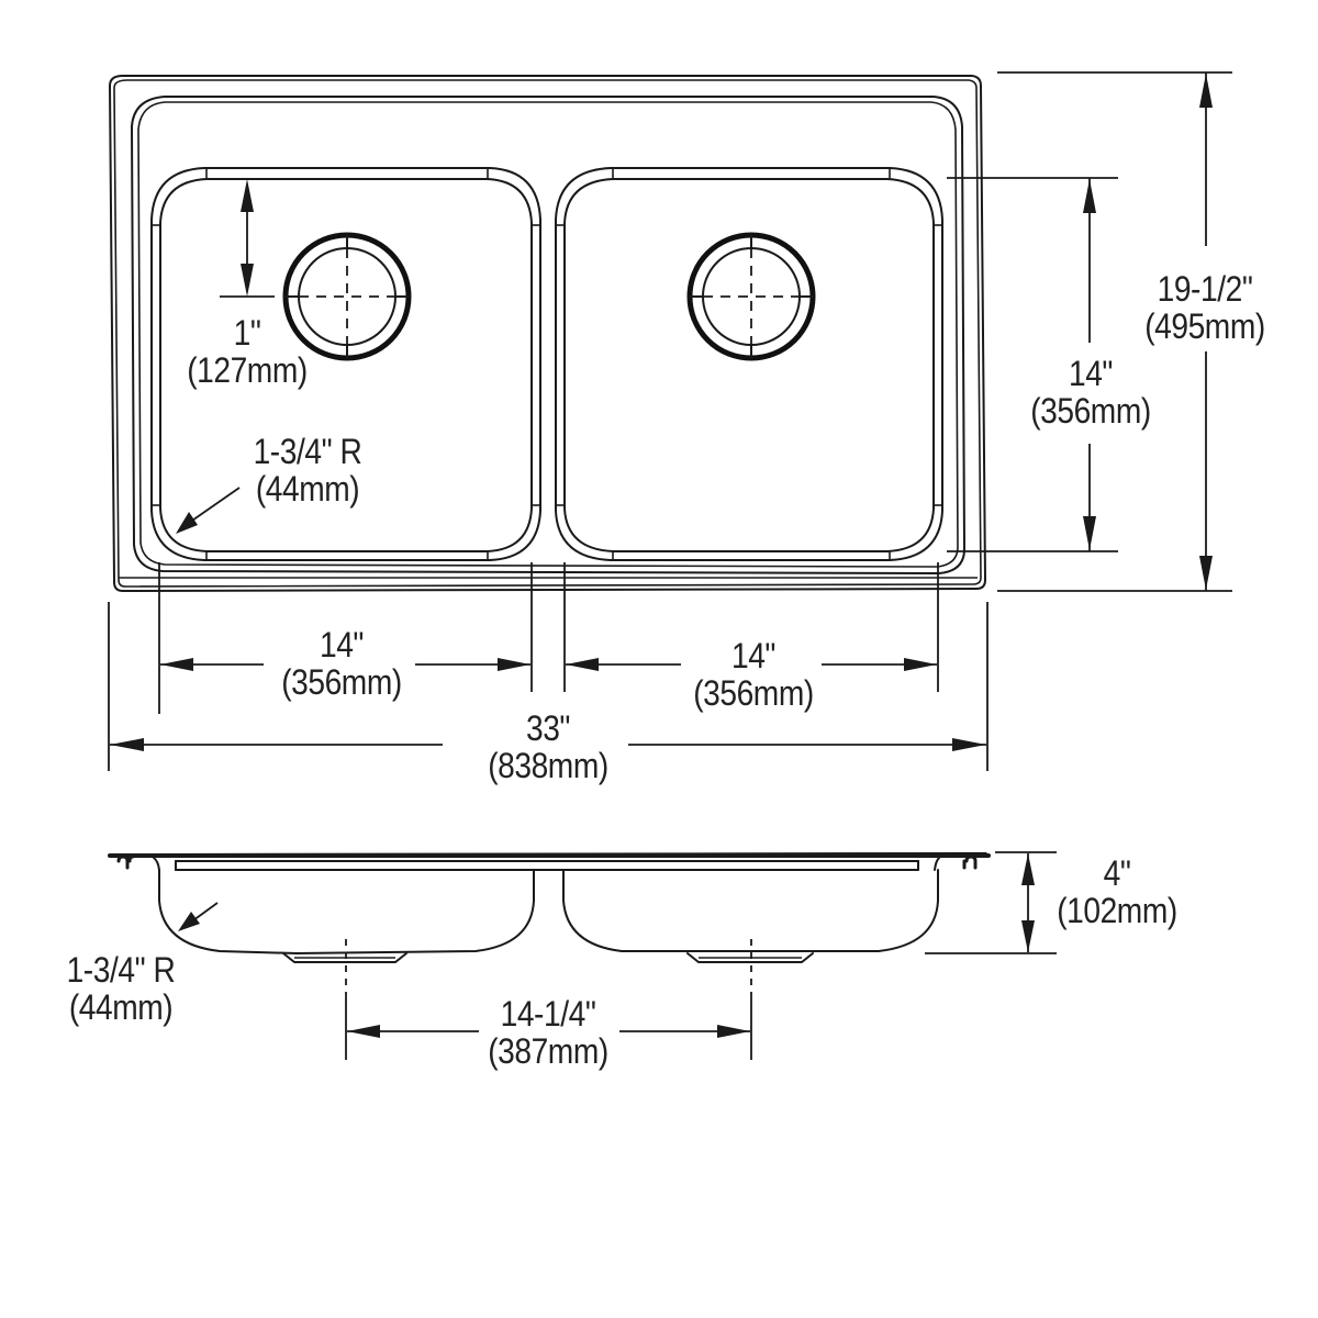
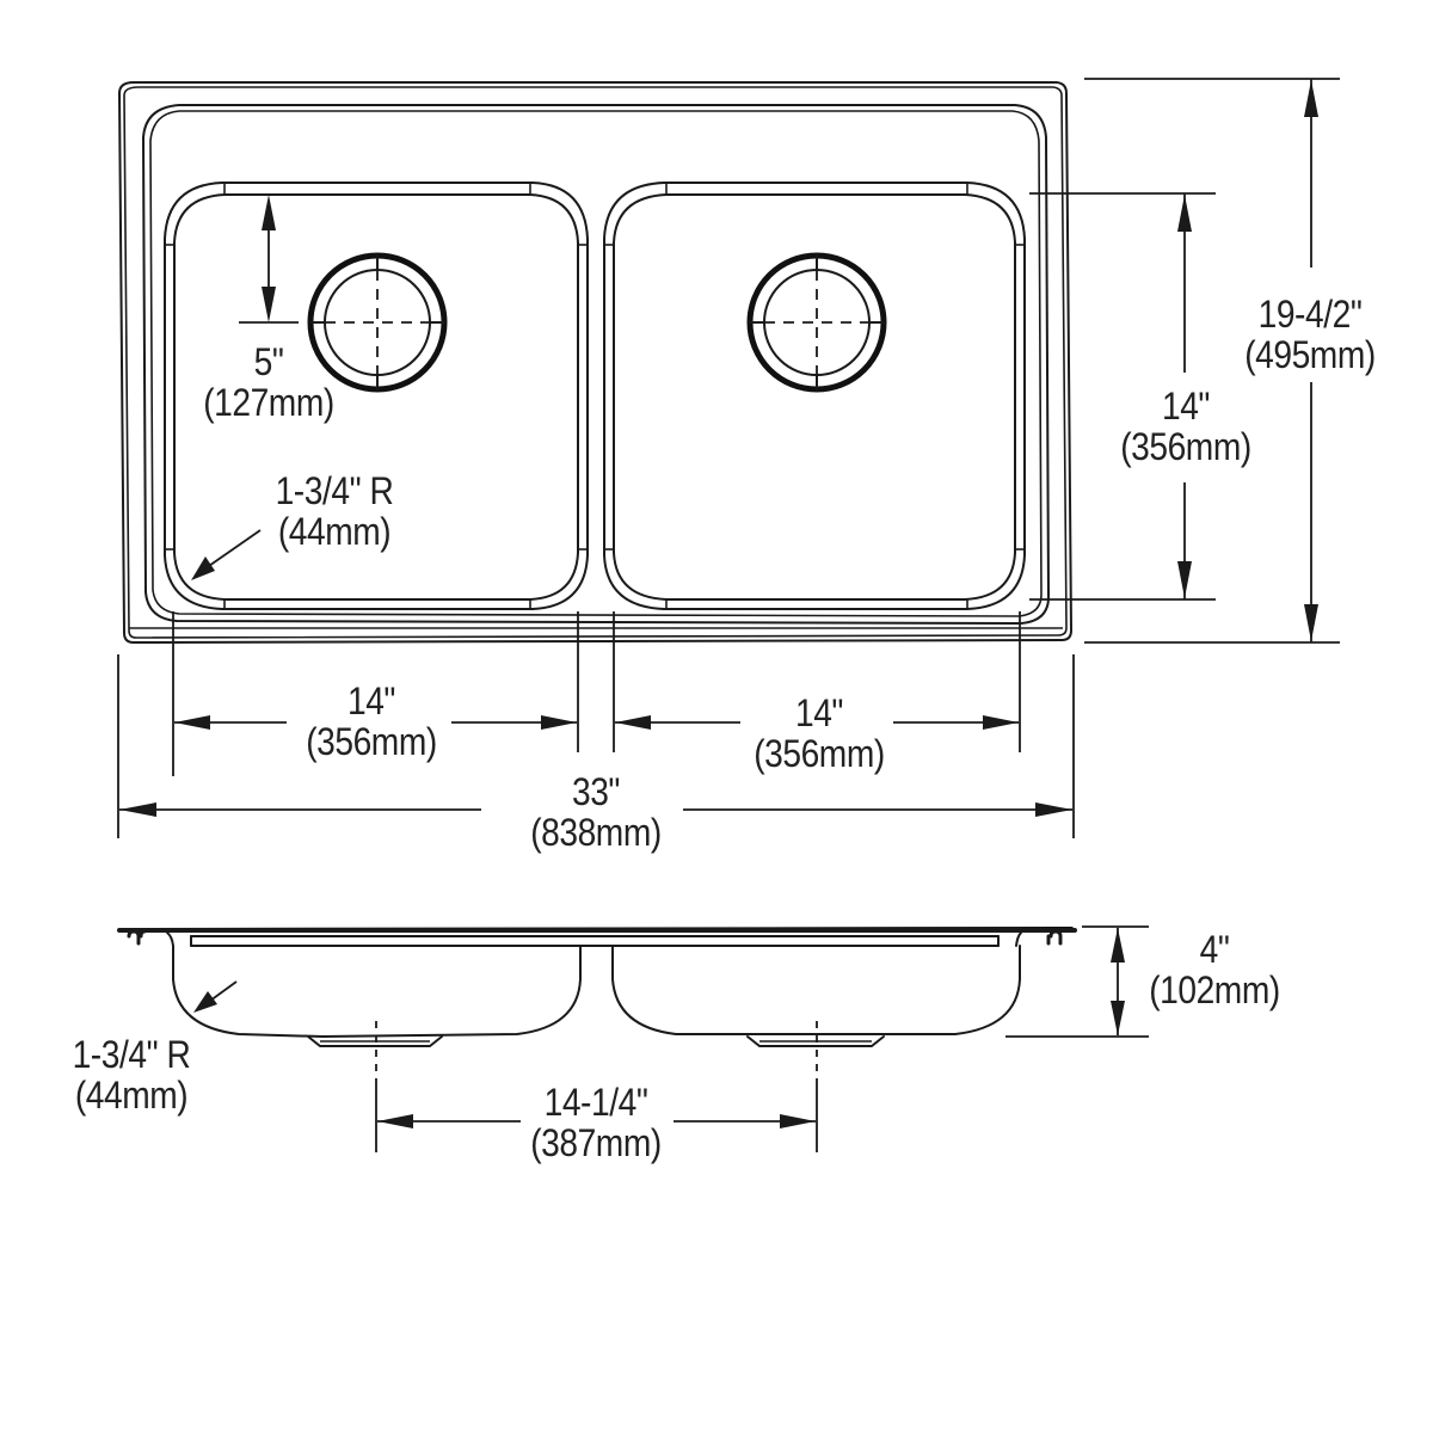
- 1"
+ 5"
  (127mm)
  1-3/4" R
  (44mm)
  14"
  (356mm)
- 19-1/2"
+ 19-4/2"
  (495mm)
  14"
  (356mm)
  14"
  (356mm)
  33"
  (838mm)
  4"
  (102mm)
  1-3/4" R
  (44mm)
  14-1/4"
  (387mm)
